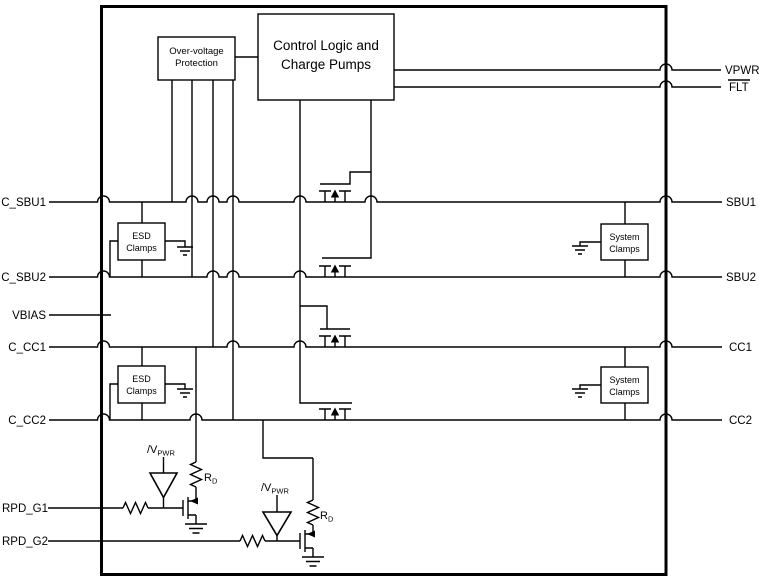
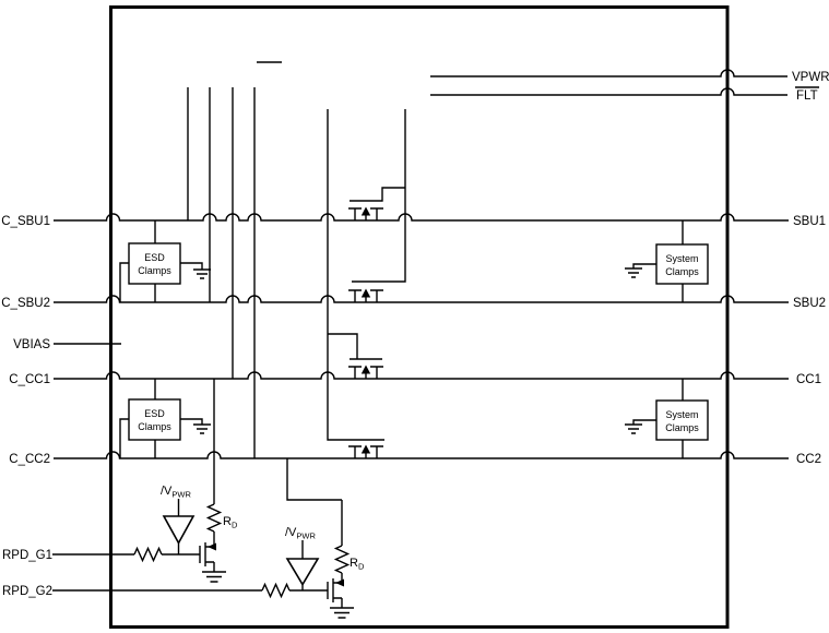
- Over-voltage
- Protection
- Control Logic and
- Charge Pumps
  ESD
  Clamps
  ESD
  Clamps
  System
  Clamps
  System
  Clamps
  /VPWR
  RD
  /VPWR
  RD
  C_SBU1
  C_SBU2
  VBIAS
  C_CC1
  C_CC2
  RPD_G1
  RPD_G2
  VPWR
  FLT
  SBU1
  SBU2
  CC1
  CC2
